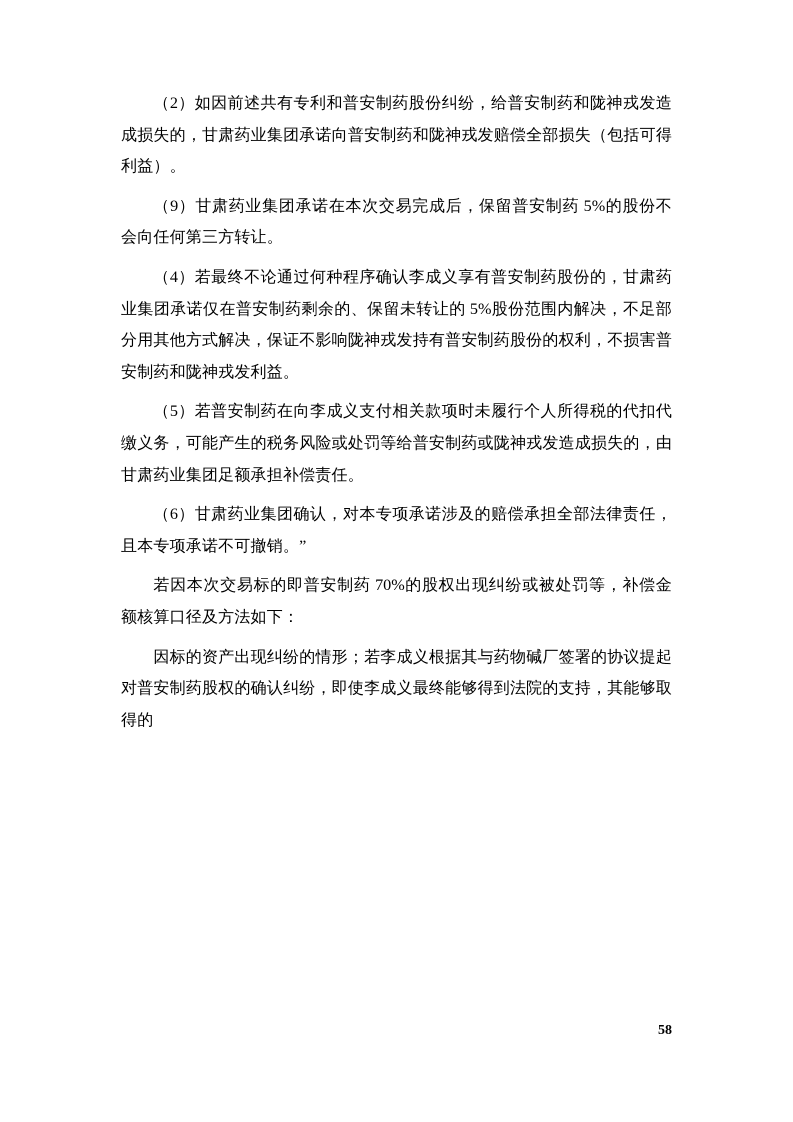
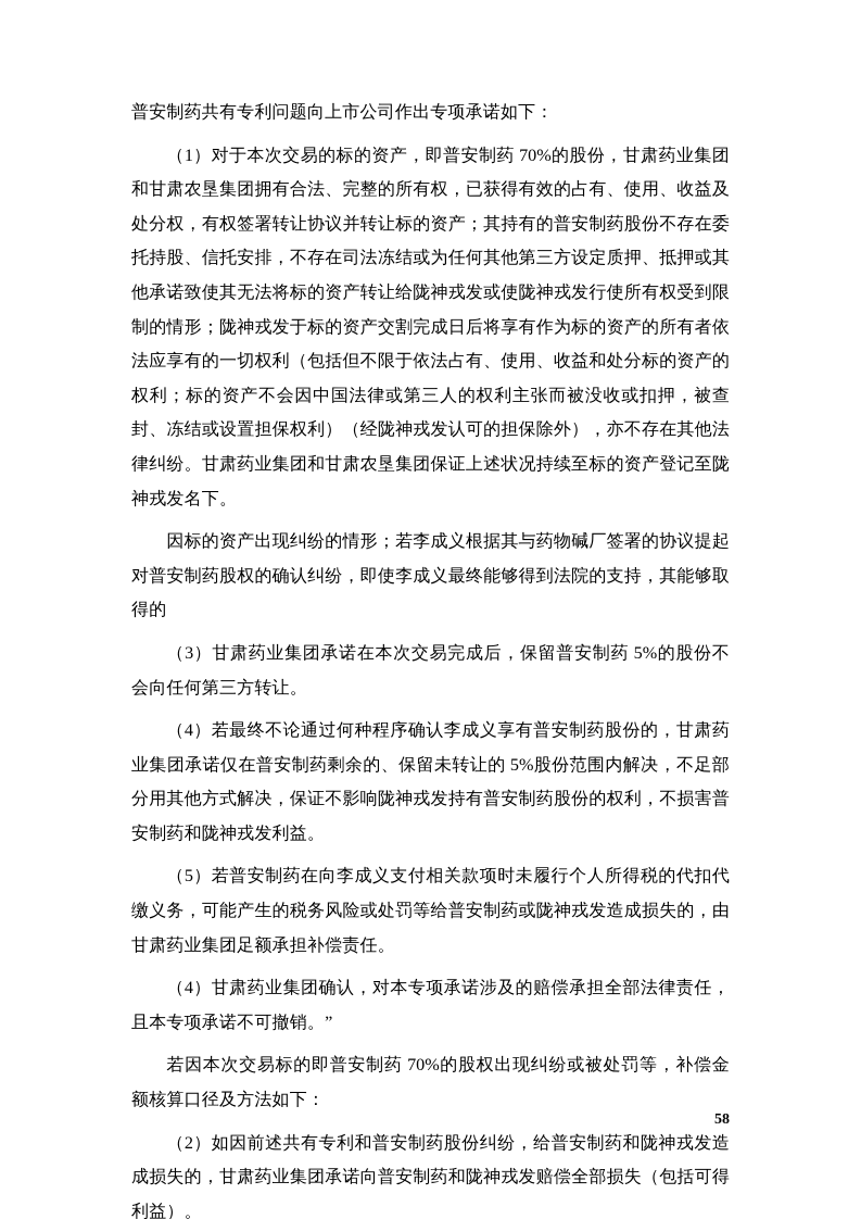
+ 普安制药共有专利问题向上市公司作出专项承诺如下：
+ （1）对于本次交易的标的资产，即普安制药 70%的股份，甘肃药业集团和甘肃农垦集团拥有合法、完整的所有权，已获得有效的占有、使用、收益及处分权，有权签署转让协议并转让标的资产；其持有的普安制药股份不存在委托持股、信托安排，不存在司法冻结或为任何其他第三方设定质押、抵押或其他承诺致使其无法将标的资产转让给陇神戎发或使陇神戎发行使所有权受到限制的情形；陇神戎发于标的资产交割完成日后将享有作为标的资产的所有者依法应享有的一切权利（包括但不限于依法占有、使用、收益和处分标的资产的权利；标的资产不会因中国法律或第三人的权利主张而被没收或扣押，被查封、冻结或设置担保权利）（经陇神戎发认可的担保除外），亦不存在其他法律纠纷。甘肃药业集团和甘肃农垦集团保证上述状况持续至标的资产登记至陇神戎发名下。
- （2）如因前述共有专利和普安制药股份纠纷，给普安制药和陇神戎发造成损失的，甘肃药业集团承诺向普安制药和陇神戎发赔偿全部损失（包括可得利益）。
+ 因标的资产出现纠纷的情形；若李成义根据其与药物碱厂签署的协议提起对普安制药股权的确认纠纷，即使李成义最终能够得到法院的支持，其能够取得的
- （9）甘肃药业集团承诺在本次交易完成后，保留普安制药 5%的股份不会向任何第三方转让。
+ （3）甘肃药业集团承诺在本次交易完成后，保留普安制药 5%的股份不会向任何第三方转让。
  （4）若最终不论通过何种程序确认李成义享有普安制药股份的，甘肃药业集团承诺仅在普安制药剩余的、保留未转让的 5%股份范围内解决，不足部分用其他方式解决，保证不影响陇神戎发持有普安制药股份的权利，不损害普安制药和陇神戎发利益。
  （5）若普安制药在向李成义支付相关款项时未履行个人所得税的代扣代缴义务，可能产生的税务风险或处罚等给普安制药或陇神戎发造成损失的，由甘肃药业集团足额承担补偿责任。
- （6）甘肃药业集团确认，对本专项承诺涉及的赔偿承担全部法律责任，且本专项承诺不可撤销。”
+ （4）甘肃药业集团确认，对本专项承诺涉及的赔偿承担全部法律责任，且本专项承诺不可撤销。”
  若因本次交易标的即普安制药 70%的股权出现纠纷或被处罚等，补偿金额核算口径及方法如下：
- 因标的资产出现纠纷的情形；若李成义根据其与药物碱厂签署的协议提起对普安制药股权的确认纠纷，即使李成义最终能够得到法院的支持，其能够取得的
+ （2）如因前述共有专利和普安制药股份纠纷，给普安制药和陇神戎发造成损失的，甘肃药业集团承诺向普安制药和陇神戎发赔偿全部损失（包括可得利益）。
  58
